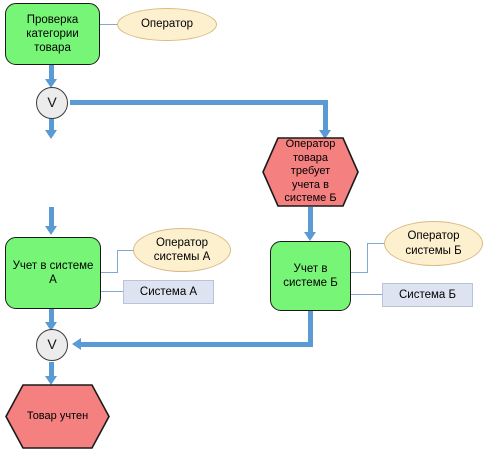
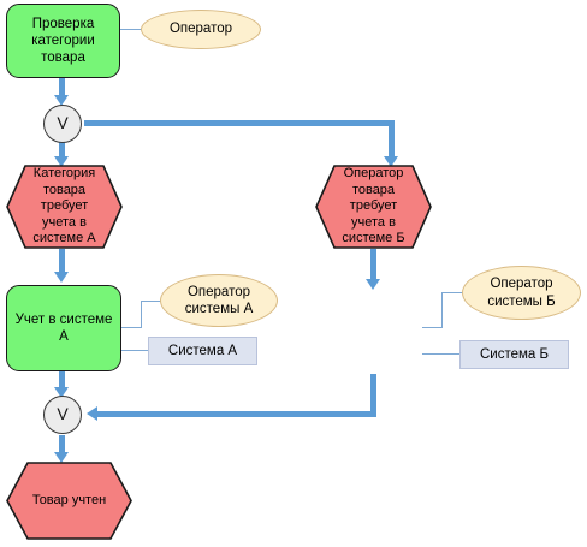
  Проверка категории товара
  Оператор
  V
+ Категория товара требует учета в системе А
  Оператор товара требует учета в системе Б
  Учет в системе А
- Учет в системе Б
  Оператор системы А
  Оператор системы Б
  Система А
  Система Б
  V
  Товар учтен
